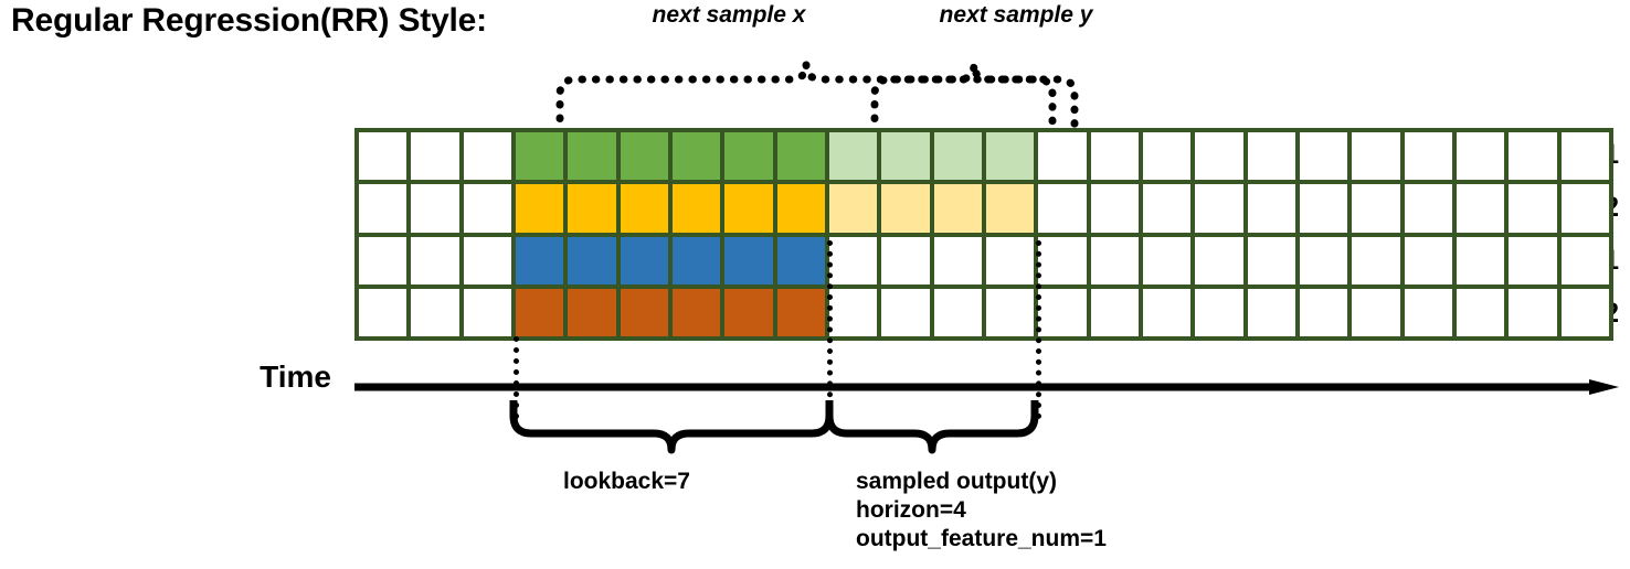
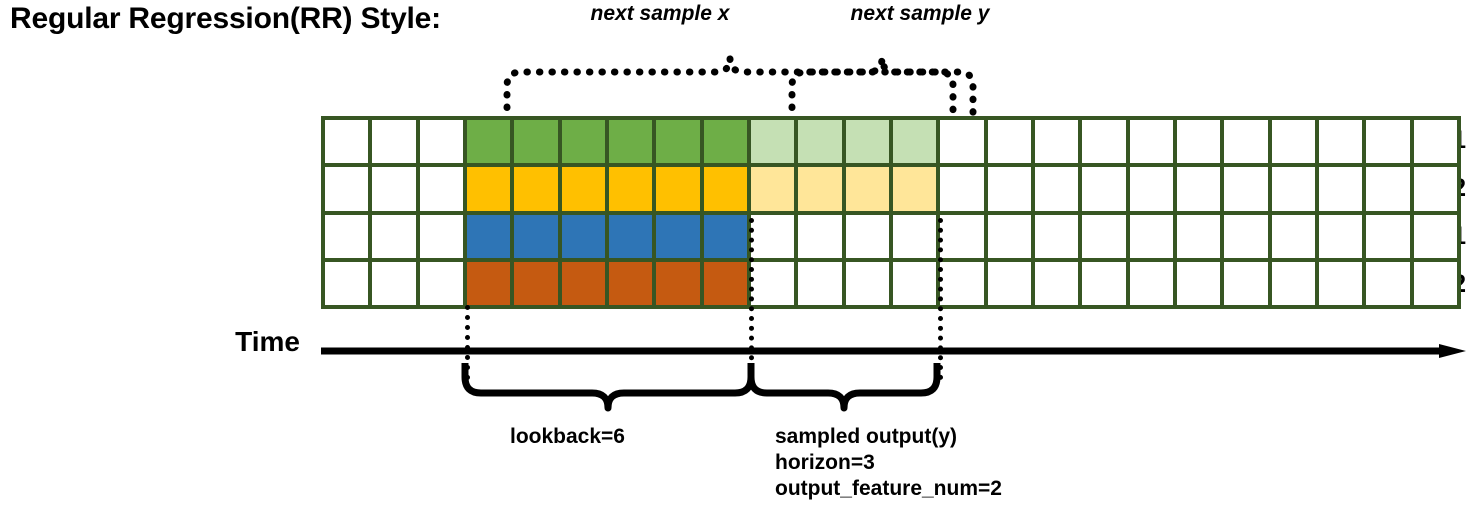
  Regular Regression(RR) Style:
  next sample x
  next sample y
  Time
- lookback=7
+ lookback=6
  sampled output(y)
- horizon=4
+ horizon=3
- output_feature_num=1
+ output_feature_num=2
